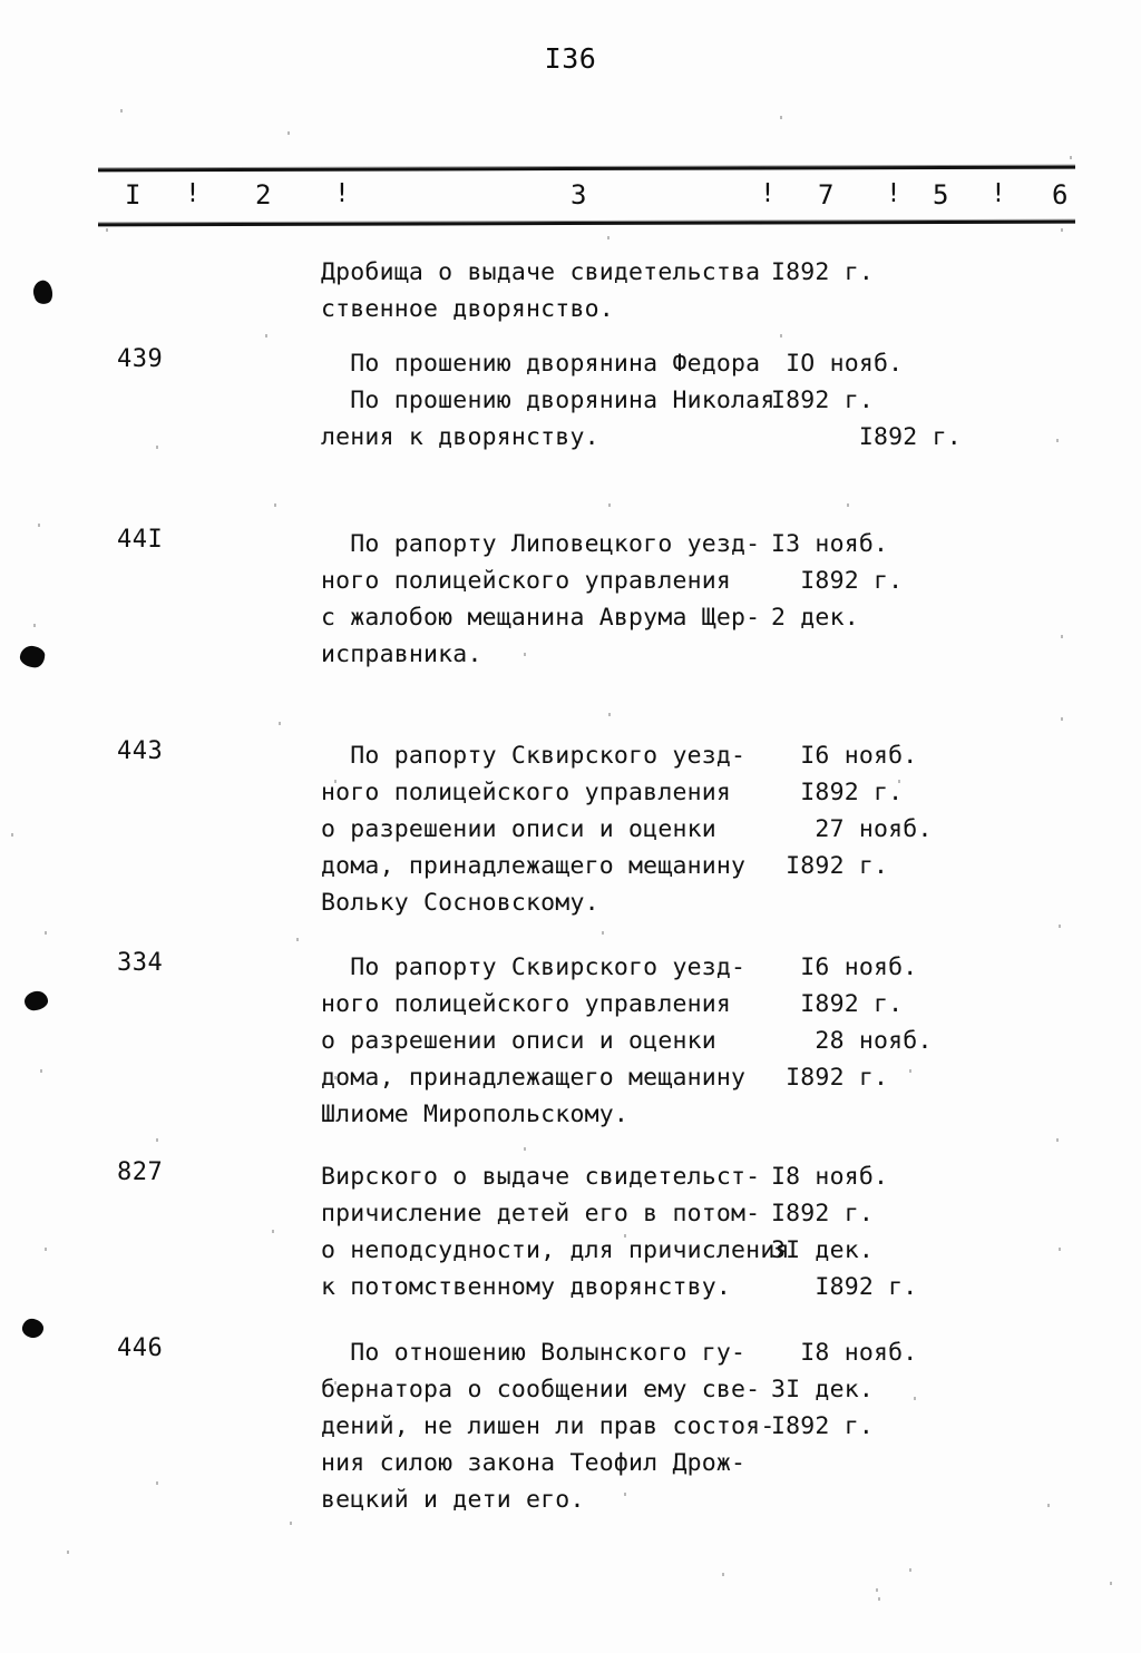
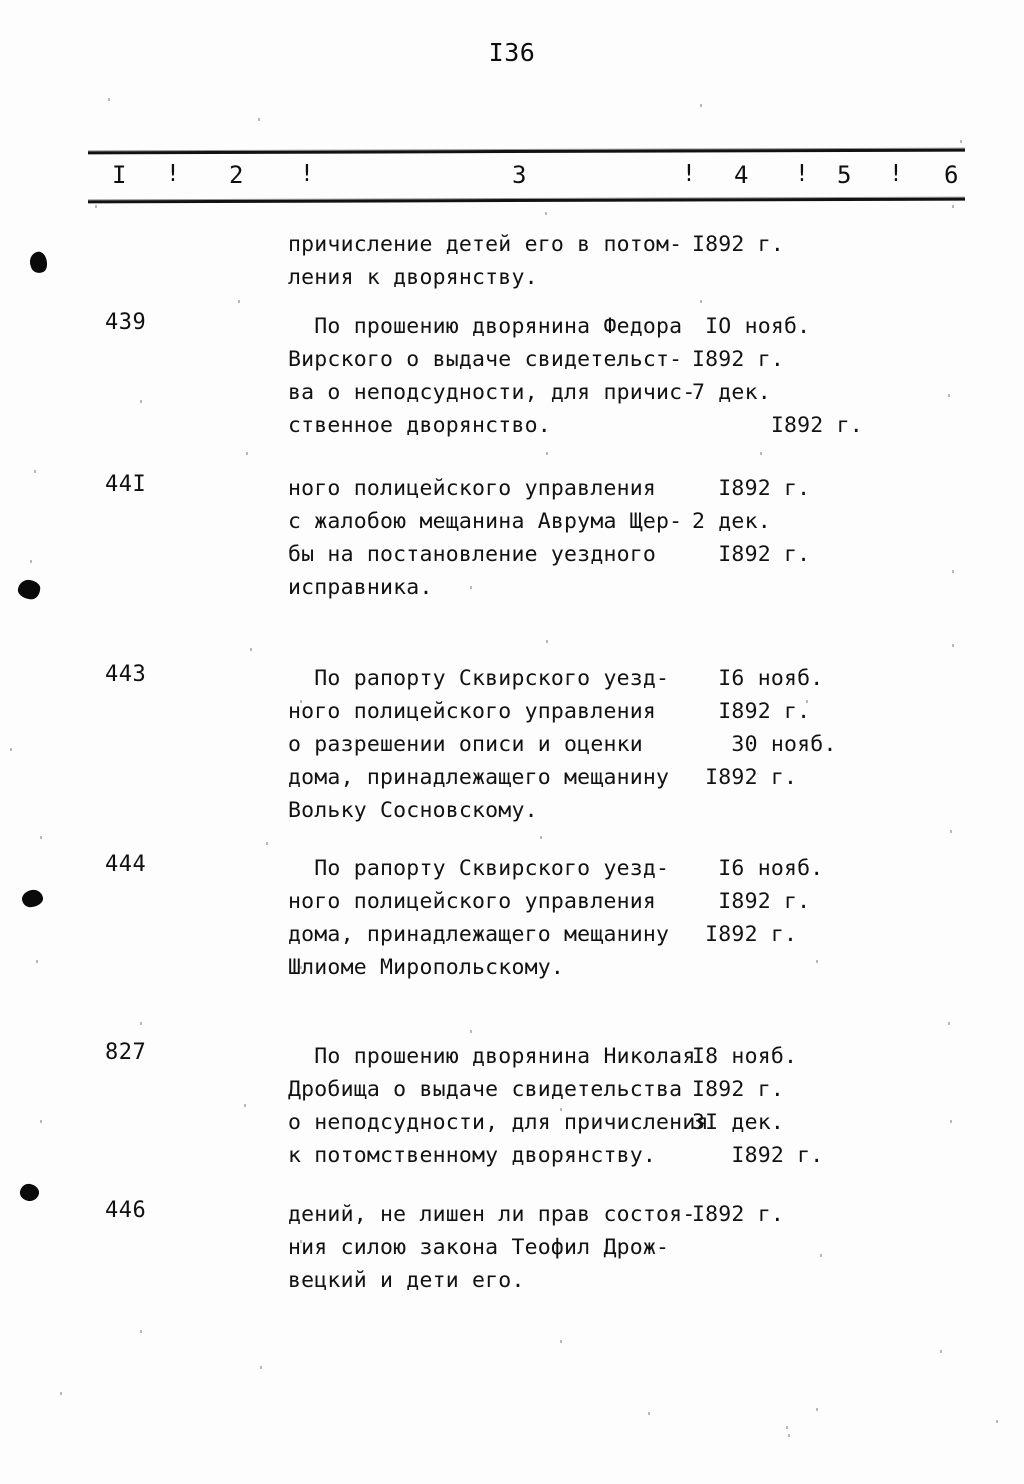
  I36
  I
  !
  2
  !
  3
  !
- 7
+ 4
  !
  5
  !
  6
- Дробища о выдаче свидетельства I892 г.
+ причисление детей его в потом- I892 г.
- ственное дворянство.
+ ления к дворянству.
  439
  По прошению дворянина Федора IO нояб.
- По прошению дворянина НиколаяI892 г.
+ Вирского о выдаче свидетельст- I892 г.
+ ва о неподсудности, для причис-7 дек.
- ления к дворянству. I892 г.
+ ственное дворянство. I892 г.
  44I
- По рапорту Липовецкого уезд- I3 нояб.
  ного полицейского управления I892 г.
  с жалобою мещанина Аврума Щер- 2 дек.
+ бы на постановление уездного I892 г.
  исправника.
  443
  По рапорту Сквирского уезд- I6 нояб.
  ного полицейского управления I892 г.
- о разрешении описи и оценки 27 нояб.
+ о разрешении описи и оценки 30 нояб.
  дома, принадлежащего мещанину I892 г.
  Вольку Сосновскому.
- 334
+ 444
  По рапорту Сквирского уезд- I6 нояб.
  ного полицейского управления I892 г.
- о разрешении описи и оценки 28 нояб.
  дома, принадлежащего мещанину I892 г.
  Шлиоме Миропольскому.
  827
- Вирского о выдаче свидетельст- I8 нояб.
+ По прошению дворянина НиколаяI8 нояб.
- причисление детей его в потом- I892 г.
+ Дробища о выдаче свидетельства I892 г.
  о неподсудности, для причислени3I дек.
  к потомственному дворянству. I892 г.
  446
- По отношению Волынского гу- I8 нояб.
- бернатора о сообщении ему све- 3I дек.
  дений, не лишен ли прав состоя-I892 г.
  ния силою закона Теофил Дрож-
  вецкий и дети его.
